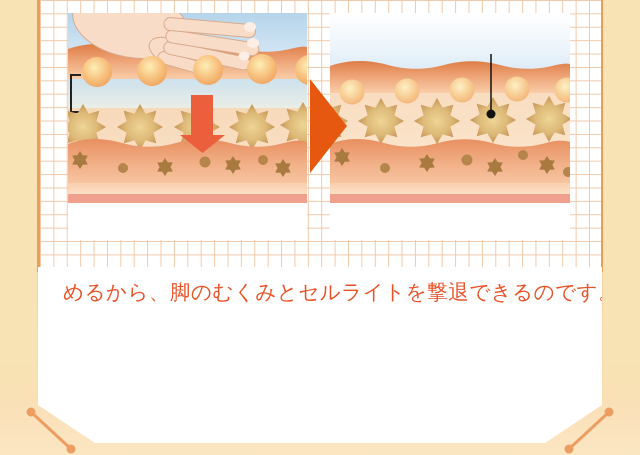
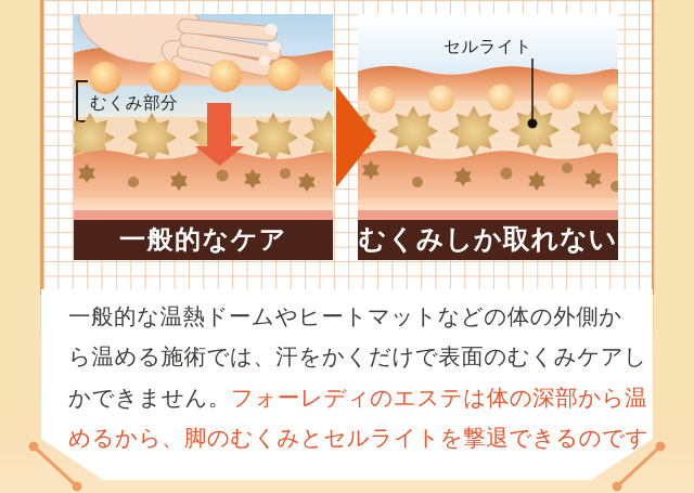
+ むくみ部分
+ 一般的なケア
+ セルライト
+ むくみしか取れない
+ 一般的な温熱ドームやヒートマットなどの体の外側か
+ ら温める施術では、汗をかくだけで表面のむくみケアし
+ かできません。フォーレディのエステは体の深部から温
  めるから、脚のむくみとセルライトを撃退できるのです
